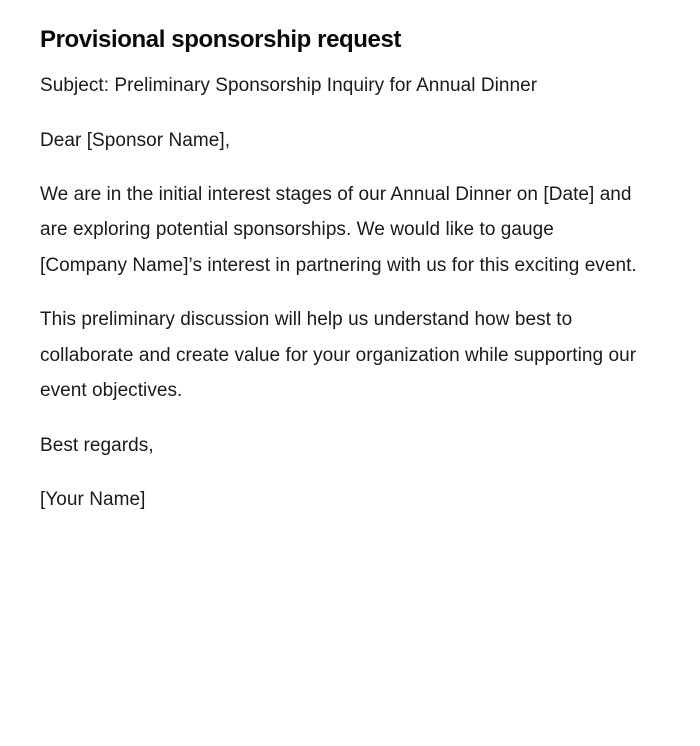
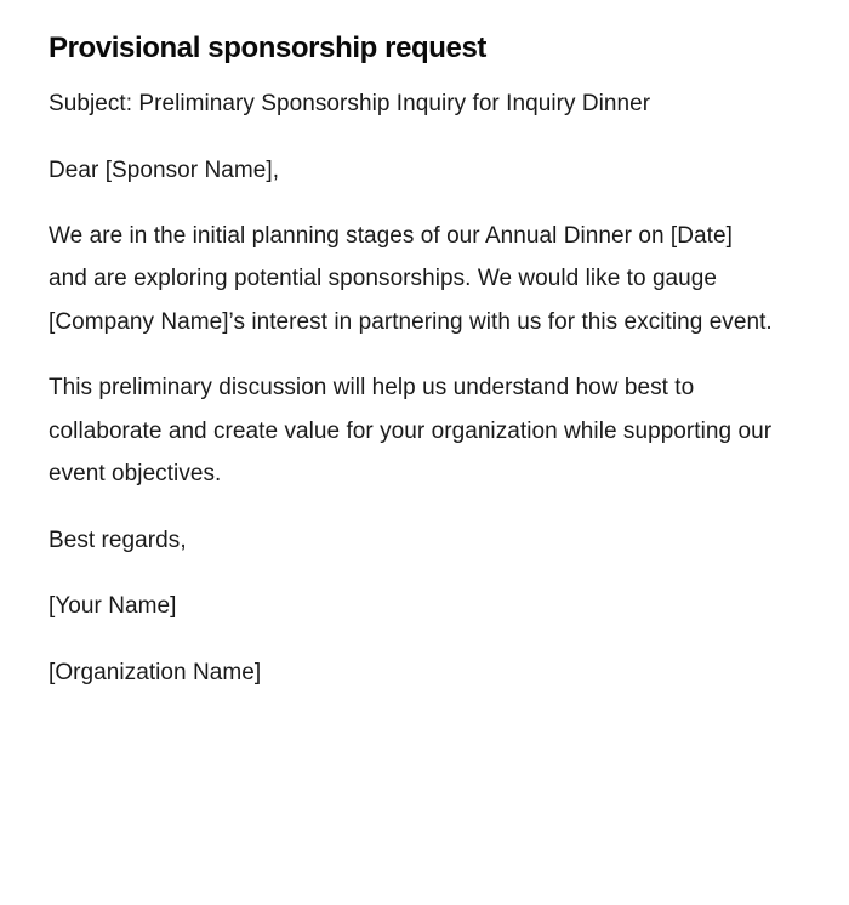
  Provisional sponsorship request
- Subject: Preliminary Sponsorship Inquiry for Annual Dinner
+ Subject: Preliminary Sponsorship Inquiry for Inquiry Dinner
  Dear [Sponsor Name],
- We are in the initial interest stages of our Annual Dinner on [Date] and are exploring potential sponsorships. We would like to gauge [Company Name]’s interest in partnering with us for this exciting event.
+ We are in the initial planning stages of our Annual Dinner on [Date] and are exploring potential sponsorships. We would like to gauge [Company Name]’s interest in partnering with us for this exciting event.
  This preliminary discussion will help us understand how best to collaborate and create value for your organization while supporting our event objectives.
  Best regards,
  [Your Name]
+ [Organization Name]
